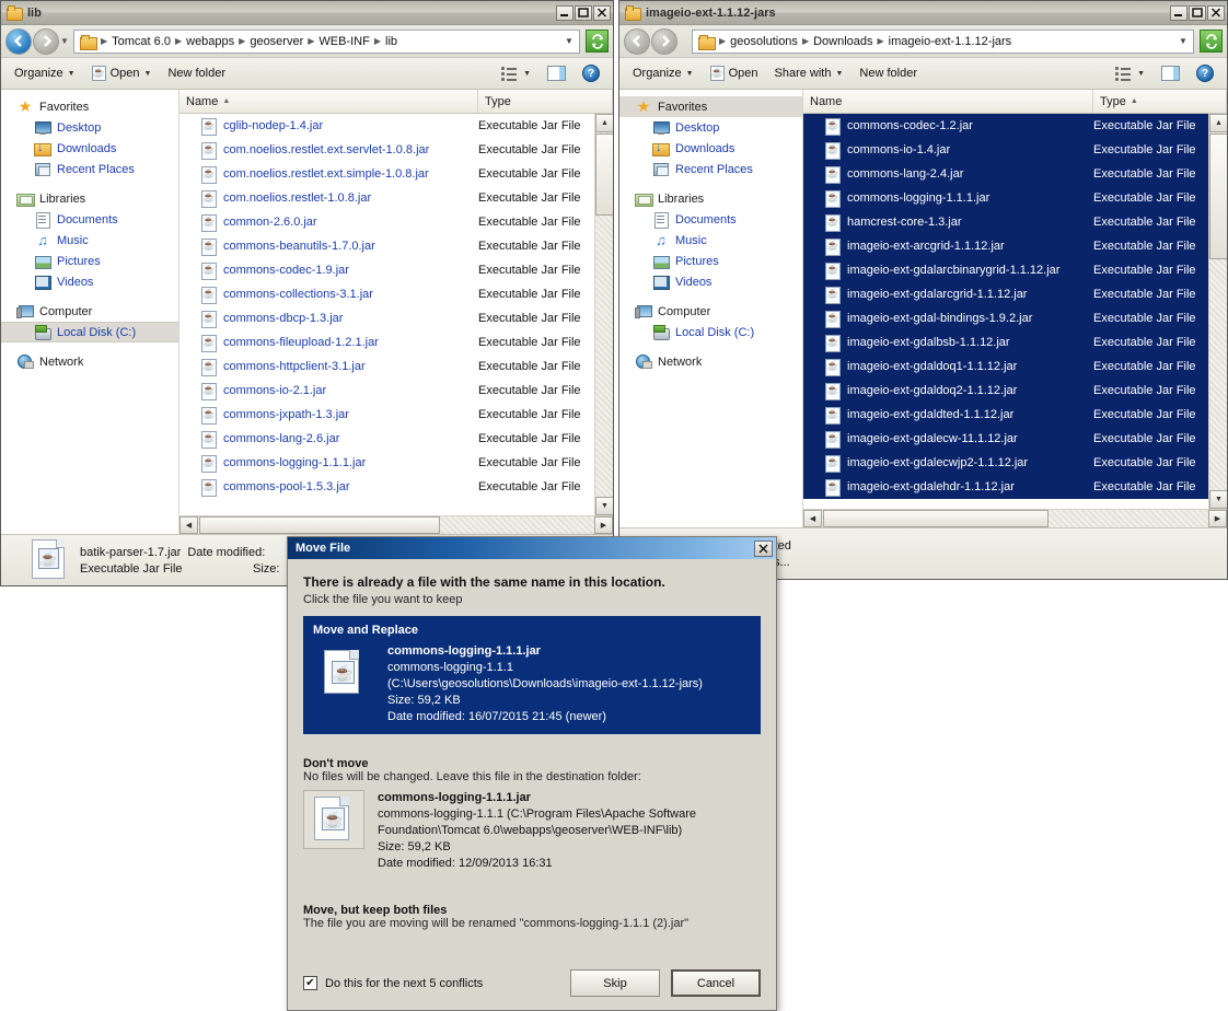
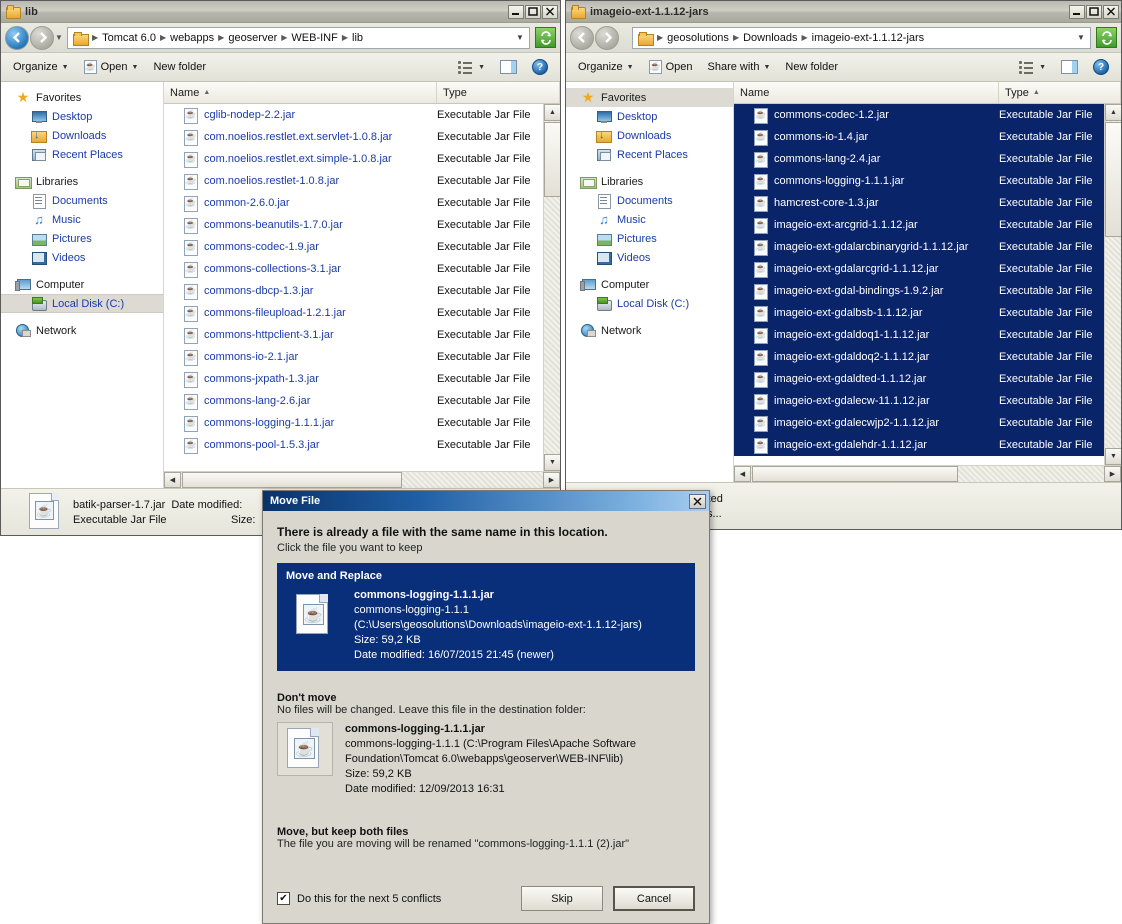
  lib
  ▼
  ▶
  Tomcat 6.0
  ▶
  webapps
  ▶
  geoserver
  ▶
  WEB-INF
  ▶
  lib
  ▼
  Organize
  Open
  New folder
  ?
  ★
  Favorites
  Desktop
  Downloads
  Recent Places
  Libraries
  Documents
  ♫
  Music
  Pictures
  Videos
  Computer
  Local Disk (C:)
  Network
  Name
  Type
- cglib-nodep-1.4.jar
+ cglib-nodep-2.2.jar
  Executable Jar File
  com.noelios.restlet.ext.servlet-1.0.8.jar
  Executable Jar File
  com.noelios.restlet.ext.simple-1.0.8.jar
  Executable Jar File
  com.noelios.restlet-1.0.8.jar
  Executable Jar File
  common-2.6.0.jar
  Executable Jar File
  commons-beanutils-1.7.0.jar
  Executable Jar File
  commons-codec-1.9.jar
  Executable Jar File
  commons-collections-3.1.jar
  Executable Jar File
  commons-dbcp-1.3.jar
  Executable Jar File
  commons-fileupload-1.2.1.jar
  Executable Jar File
  commons-httpclient-3.1.jar
  Executable Jar File
  commons-io-2.1.jar
  Executable Jar File
  commons-jxpath-1.3.jar
  Executable Jar File
  commons-lang-2.6.jar
  Executable Jar File
  commons-logging-1.1.1.jar
  Executable Jar File
  commons-pool-1.5.3.jar
  Executable Jar File
  ☕
  batik-parser-1.7.jar
  Date modified:
  Executable Jar File
  Size:
  imageio-ext-1.1.12-jars
  ▶
  geosolutions
  ▶
  Downloads
  ▶
  imageio-ext-1.1.12-jars
  ▼
  Organize
  Open
  Share with
  New folder
  ?
  ★
  Favorites
  Desktop
  Downloads
  Recent Places
  Libraries
  Documents
  ♫
  Music
  Pictures
  Videos
  Computer
  Local Disk (C:)
  Network
  Name
  Type
  commons-codec-1.2.jar
  Executable Jar File
  commons-io-1.4.jar
  Executable Jar File
  commons-lang-2.4.jar
  Executable Jar File
  commons-logging-1.1.1.jar
  Executable Jar File
  hamcrest-core-1.3.jar
  Executable Jar File
  imageio-ext-arcgrid-1.1.12.jar
  Executable Jar File
  imageio-ext-gdalarcbinarygrid-1.1.12.jar
  Executable Jar File
  imageio-ext-gdalarcgrid-1.1.12.jar
  Executable Jar File
  imageio-ext-gdal-bindings-1.9.2.jar
  Executable Jar File
  imageio-ext-gdalbsb-1.1.12.jar
  Executable Jar File
  imageio-ext-gdaldoq1-1.1.12.jar
  Executable Jar File
  imageio-ext-gdaldoq2-1.1.12.jar
  Executable Jar File
  imageio-ext-gdaldted-1.1.12.jar
  Executable Jar File
  imageio-ext-gdalecw-11.1.12.jar
  Executable Jar File
  imageio-ext-gdalecwjp2-1.1.12.jar
  Executable Jar File
  imageio-ext-gdalehdr-1.1.12.jar
  Executable Jar File
  Move File
  There is already a file with the same name in this location.
  Click the file you want to keep
  Move and Replace
  ☕
  commons-logging-1.1.1.jar
  commons-logging-1.1.1
  (C:\Users\geosolutions\Downloads\imageio-ext-1.1.12-jars)
  Size: 59,2 KB
  Date modified: 16/07/2015 21:45 (newer)
  Don't move
  No files will be changed. Leave this file in the destination folder:
  ☕
  commons-logging-1.1.1.jar
  commons-logging-1.1.1 (C:\Program Files\Apache Software
  Foundation\Tomcat 6.0\webapps\geoserver\WEB-INF\lib)
  Size: 59,2 KB
  Date modified: 12/09/2013 16:31
  Move, but keep both files
  The file you are moving will be renamed "commons-logging-1.1.1 (2).jar"
  ✔
  Do this for the next 5 conflicts
  Skip
  Cancel
